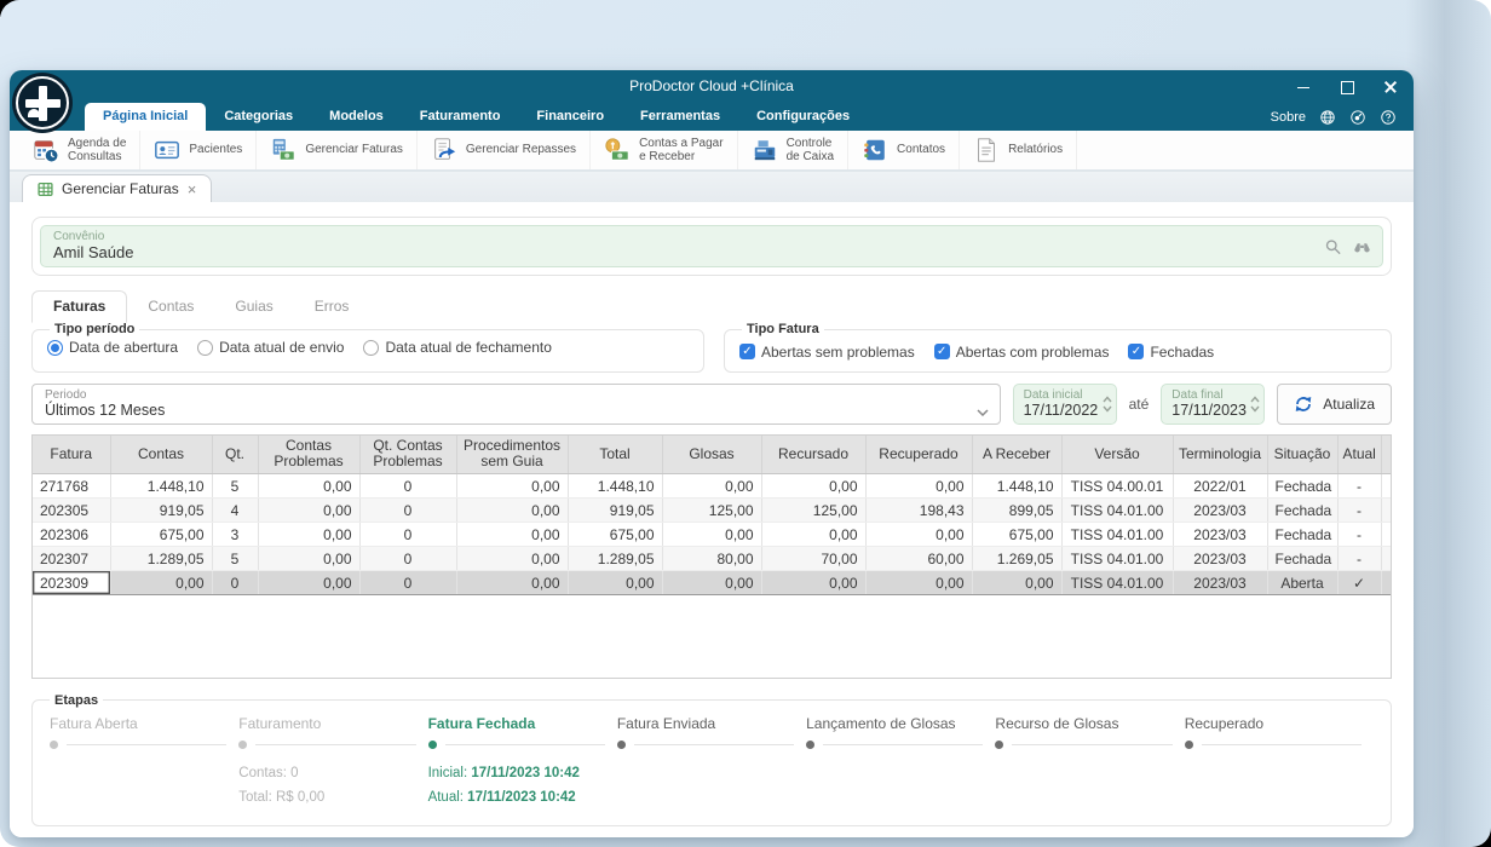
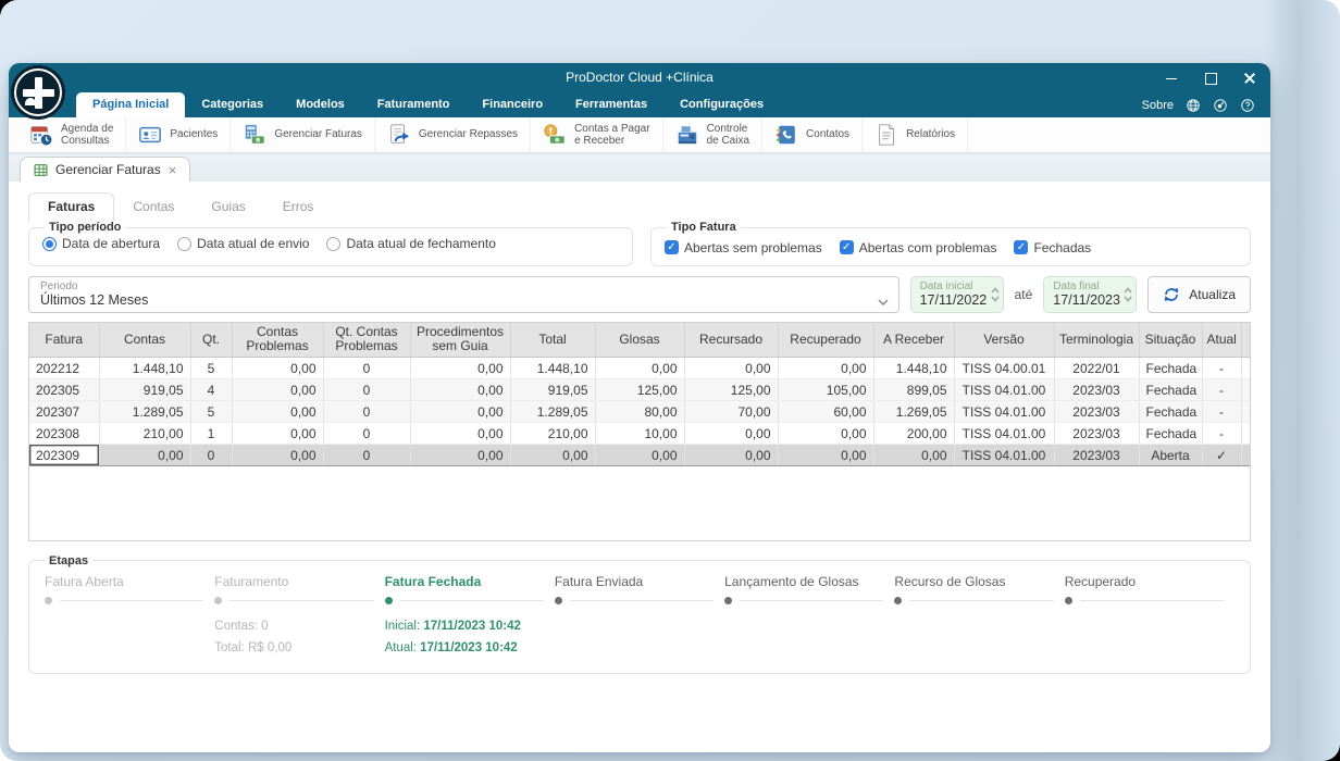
  ProDoctor Cloud +Clínica
  Página Inicial
  Categorias
  Modelos
  Faturamento
  Financeiro
  Ferramentas
  Configurações
  Sobre
  Agenda de
  Consultas
  Pacientes
  Gerenciar Faturas
  Gerenciar Repasses
  Contas a Pagar
  e Receber
  Controle
  de Caixa
  Contatos
  Relatórios
  Gerenciar Faturas
  ×
- Convênio
- Amil Saúde
  Faturas
  Contas
  Guias
  Erros
  Tipo período
  Data de abertura
  Data atual de envio
  Data atual de fechamento
  Tipo Fatura
  ✓
  Abertas sem problemas
  ✓
  Abertas com problemas
  ✓
  Fechadas
  Periodo
  Últimos 12 Meses
  Data inicial
  17/11/2022
  até
  Data final
  17/11/2023
  Atualiza
  Fatura	Contas	Qt.	Contas Problemas	Qt. Contas Problemas	Procedimentos sem Guia	Total	Glosas	Recursado	Recuperado	A Receber	Versão	Terminologia	Situação	Atual
- 271768	1.448,10	5	0,00	0	0,00	1.448,10	0,00	0,00	0,00	1.448,10	TISS 04.00.01	2022/01	Fechada	-
+ 202212	1.448,10	5	0,00	0	0,00	1.448,10	0,00	0,00	0,00	1.448,10	TISS 04.00.01	2022/01	Fechada	-
- 202305	919,05	4	0,00	0	0,00	919,05	125,00	125,00	198,43	899,05	TISS 04.01.00	2023/03	Fechada	-
+ 202305	919,05	4	0,00	0	0,00	919,05	125,00	125,00	105,00	899,05	TISS 04.01.00	2023/03	Fechada	-
- 202306	675,00	3	0,00	0	0,00	675,00	0,00	0,00	0,00	675,00	TISS 04.01.00	2023/03	Fechada	-
  202307	1.289,05	5	0,00	0	0,00	1.289,05	80,00	70,00	60,00	1.269,05	TISS 04.01.00	2023/03	Fechada	-
+ 202308	210,00	1	0,00	0	0,00	210,00	10,00	0,00	0,00	200,00	TISS 04.01.00	2023/03	Fechada	-
  202309	0,00	0	0,00	0	0,00	0,00	0,00	0,00	0,00	0,00	TISS 04.01.00	2023/03	Aberta	✓
  Etapas
  Fatura Aberta
  Faturamento
  Contas: 0
  Total: R$ 0,00
  Fatura Fechada
  Inicial: 17/11/2023 10:42
  Atual: 17/11/2023 10:42
  Fatura Enviada
  Lançamento de Glosas
  Recurso de Glosas
  Recuperado
